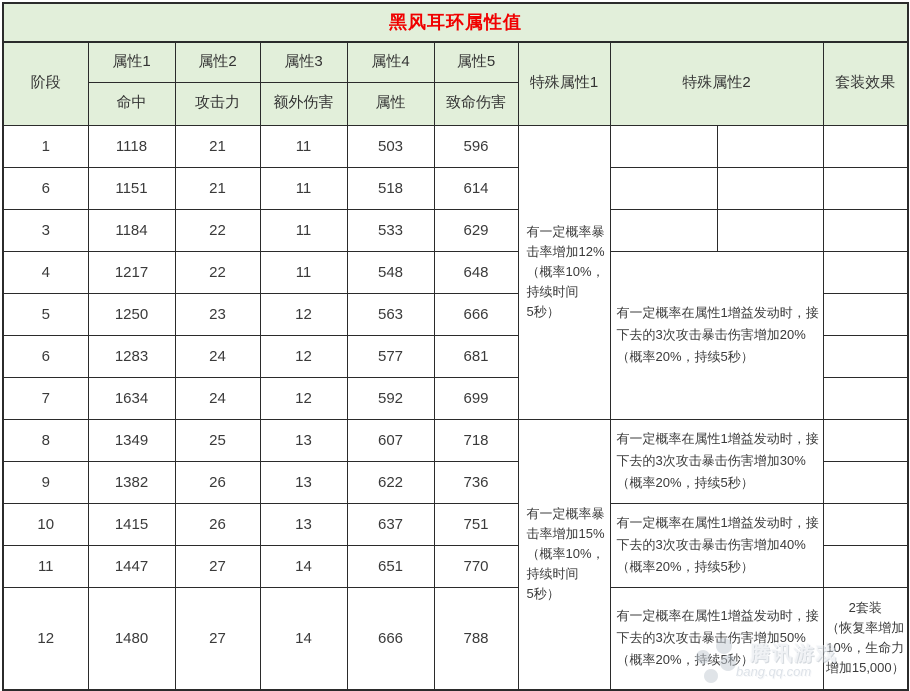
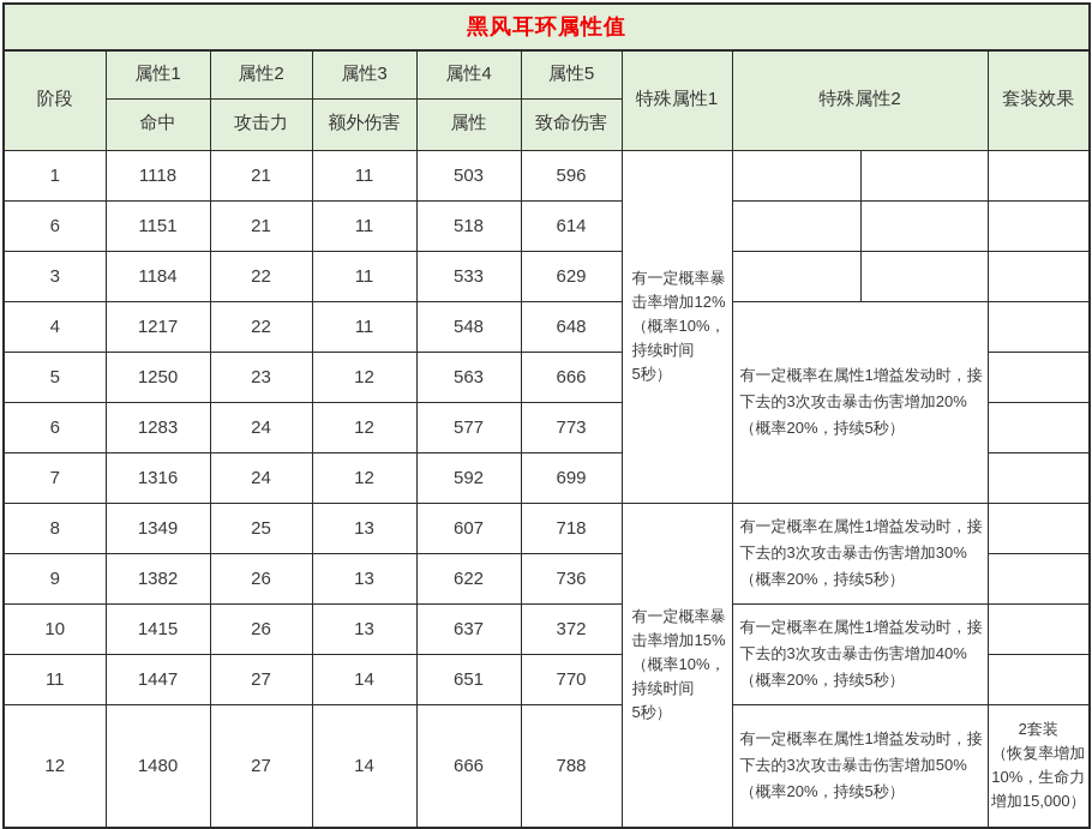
  黑风耳环属性值
  阶段	属性1	属性2	属性3	属性4	属性5	特殊属性1	特殊属性2	套装效果
  命中	攻击力	额外伤害	属性	致命伤害
  1	1118	21	11	503	596	有一定概率暴 击率增加12% （概率10%， 持续时间 5秒）
  6	1151	21	11	518	614
  3	1184	22	11	533	629
  4	1217	22	11	548	648	有一定概率在属性1增益发动时，接 下去的3次攻击暴击伤害增加20% （概率20%，持续5秒）
  5	1250	23	12	563	666
- 6	1283	24	12	577	681
+ 6	1283	24	12	577	773
- 7	1634	24	12	592	699
+ 7	1316	24	12	592	699
  8	1349	25	13	607	718	有一定概率暴 击率增加15% （概率10%， 持续时间 5秒）	有一定概率在属性1增益发动时，接 下去的3次攻击暴击伤害增加30% （概率20%，持续5秒）
  9	1382	26	13	622	736
- 10	1415	26	13	637	751	有一定概率在属性1增益发动时，接 下去的3次攻击暴击伤害增加40% （概率20%，持续5秒）
+ 10	1415	26	13	637	372	有一定概率在属性1增益发动时，接 下去的3次攻击暴击伤害增加40% （概率20%，持续5秒）
  11	1447	27	14	651	770
  12	1480	27	14	666	788	有一定概率在属性1增益发动时，接 下去的3次攻击暴击伤害增加50% （概率20%，持续5秒）	2套装 （恢复率增加 10%，生命力 增加15,000）
- 腾讯游戏
- bang.qq.com
